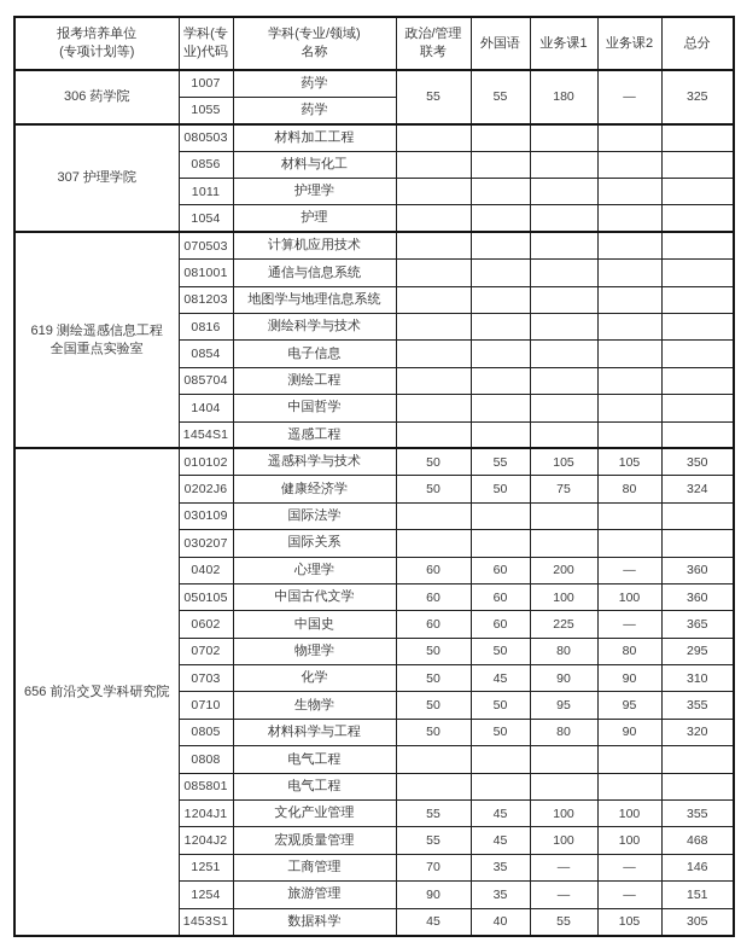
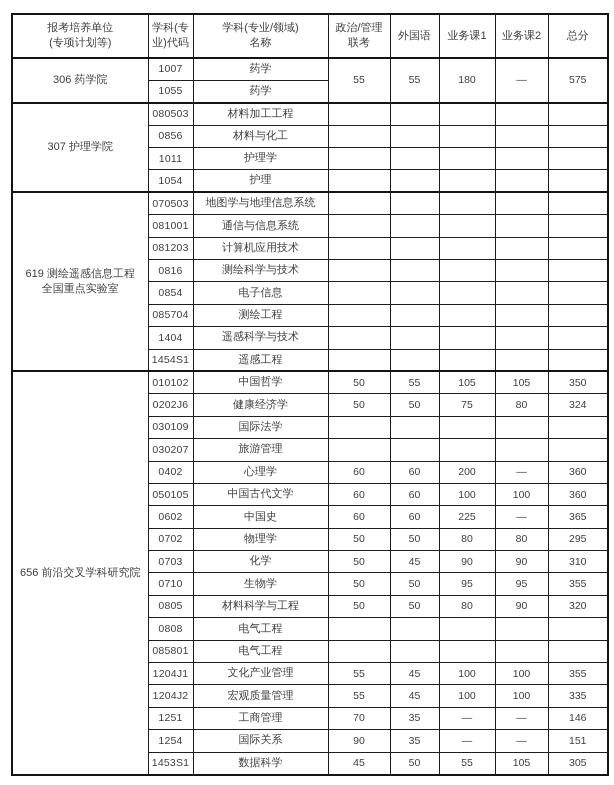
  报考培养单位 (专项计划等)	学科(专 业)代码	学科(专业/领域) 名称	政治/管理 联考	外国语	业务课1	业务课2	总分
- 306 药学院	1007	药学	55	55	180	—	325
+ 306 药学院	1007	药学	55	55	180	—	575
  1055	药学
  307 护理学院	080503	材料加工工程
  0856	材料与化工
  1011	护理学
  1054	护理
- 619 测绘遥感信息工程 全国重点实验室	070503	计算机应用技术
+ 619 测绘遥感信息工程 全国重点实验室	070503	地图学与地理信息系统
  081001	通信与信息系统
- 081203	地图学与地理信息系统
+ 081203	计算机应用技术
  0816	测绘科学与技术
  0854	电子信息
  085704	测绘工程
- 1404	中国哲学
+ 1404	遥感科学与技术
  1454S1	遥感工程
- 656 前沿交叉学科研究院	010102	遥感科学与技术	50	55	105	105	350
+ 656 前沿交叉学科研究院	010102	中国哲学	50	55	105	105	350
  0202J6	健康经济学	50	50	75	80	324
  030109	国际法学
- 030207	国际关系
+ 030207	旅游管理
  0402	心理学	60	60	200	—	360
  050105	中国古代文学	60	60	100	100	360
  0602	中国史	60	60	225	—	365
  0702	物理学	50	50	80	80	295
  0703	化学	50	45	90	90	310
  0710	生物学	50	50	95	95	355
  0805	材料科学与工程	50	50	80	90	320
  0808	电气工程
  085801	电气工程
  1204J1	文化产业管理	55	45	100	100	355
- 1204J2	宏观质量管理	55	45	100	100	468
+ 1204J2	宏观质量管理	55	45	100	100	335
  1251	工商管理	70	35	—	—	146
- 1254	旅游管理	90	35	—	—	151
+ 1254	国际关系	90	35	—	—	151
- 1453S1	数据科学	45	40	55	105	305
+ 1453S1	数据科学	45	50	55	105	305
